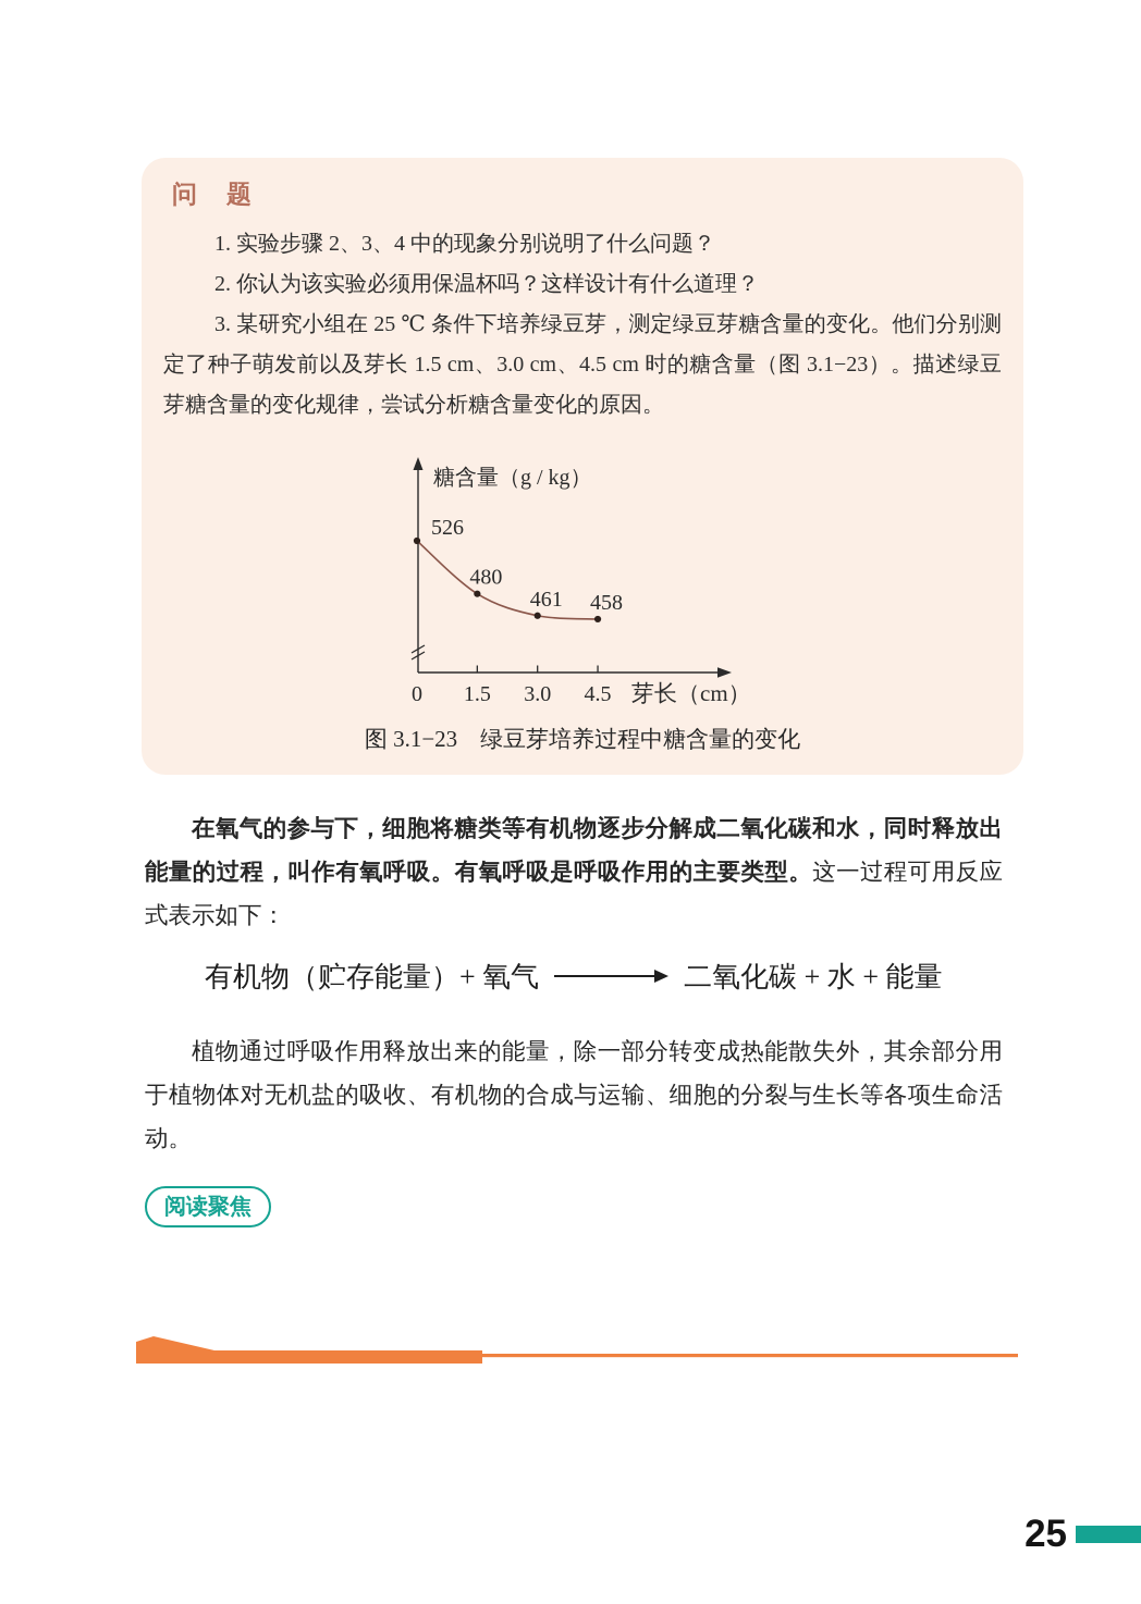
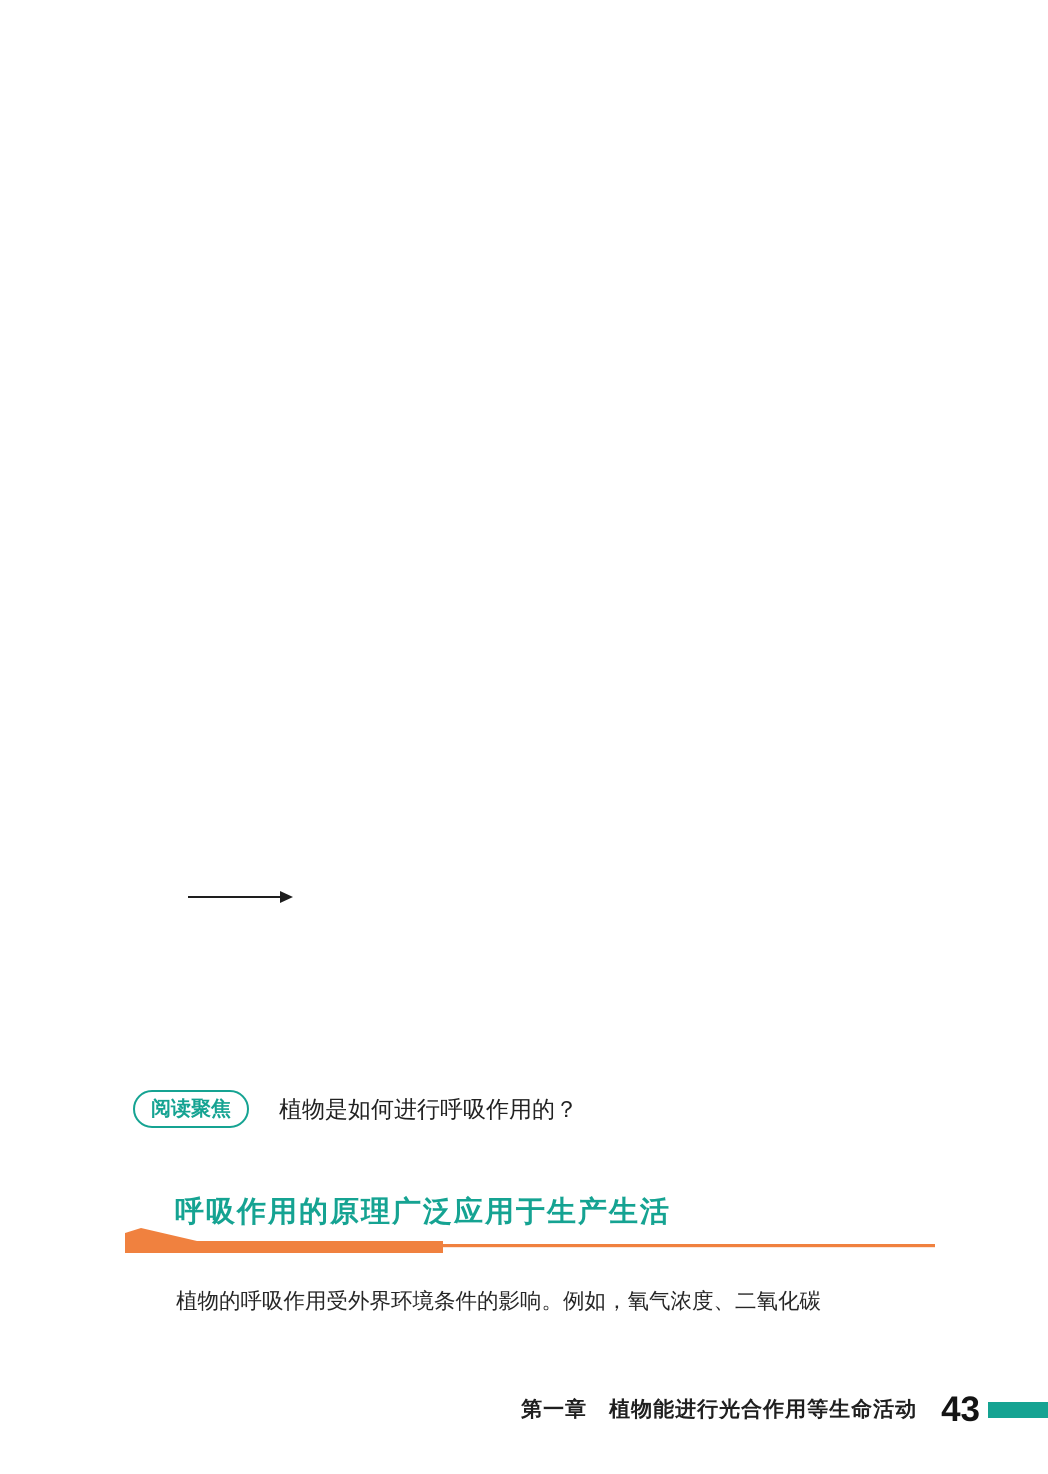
- 问 题
- 1. 实验步骤 2、3、4 中的现象分别说明了什么问题？
- 2. 你认为该实验必须用保温杯吗？这样设计有什么道理？
- 3. 某研究小组在 25 ℃ 条件下培养绿豆芽，测定绿豆芽糖含量的变化。他们分别测定了种子萌发前以及芽长 1.5 cm、3.0 cm、4.5 cm 时的糖含量（图 3.1−23）。描述绿豆芽糖含量的变化规律，尝试分析糖含量变化的原因。
- 糖含量（g / kg）
- 芽长（cm）
- 0
- 1.5
- 3.0
- 4.5
- 526
- 480
- 461
- 458
- 图 3.1−23 绿豆芽培养过程中糖含量的变化
- 在氧气的参与下，细胞将糖类等有机物逐步分解成二氧化碳和水，同时释放出能量的过程，叫作有氧呼吸。有氧呼吸是呼吸作用的主要类型。这一过程可用反应式表示如下：
- 有机物（贮存能量）+ 氧气
- 二氧化碳 + 水 + 能量
- 植物通过呼吸作用释放出来的能量，除一部分转变成热能散失外，其余部分用于植物体对无机盐的吸收、有机物的合成与运输、细胞的分裂与生长等各项生命活动。
  阅读聚焦
+ 植物是如何进行呼吸作用的？
+ 呼吸作用的原理广泛应用于生产生活
+ 植物的呼吸作用受外界环境条件的影响。例如，氧气浓度、二氧化碳
+ 第一章 植物能进行光合作用等生命活动
- 25
+ 43
